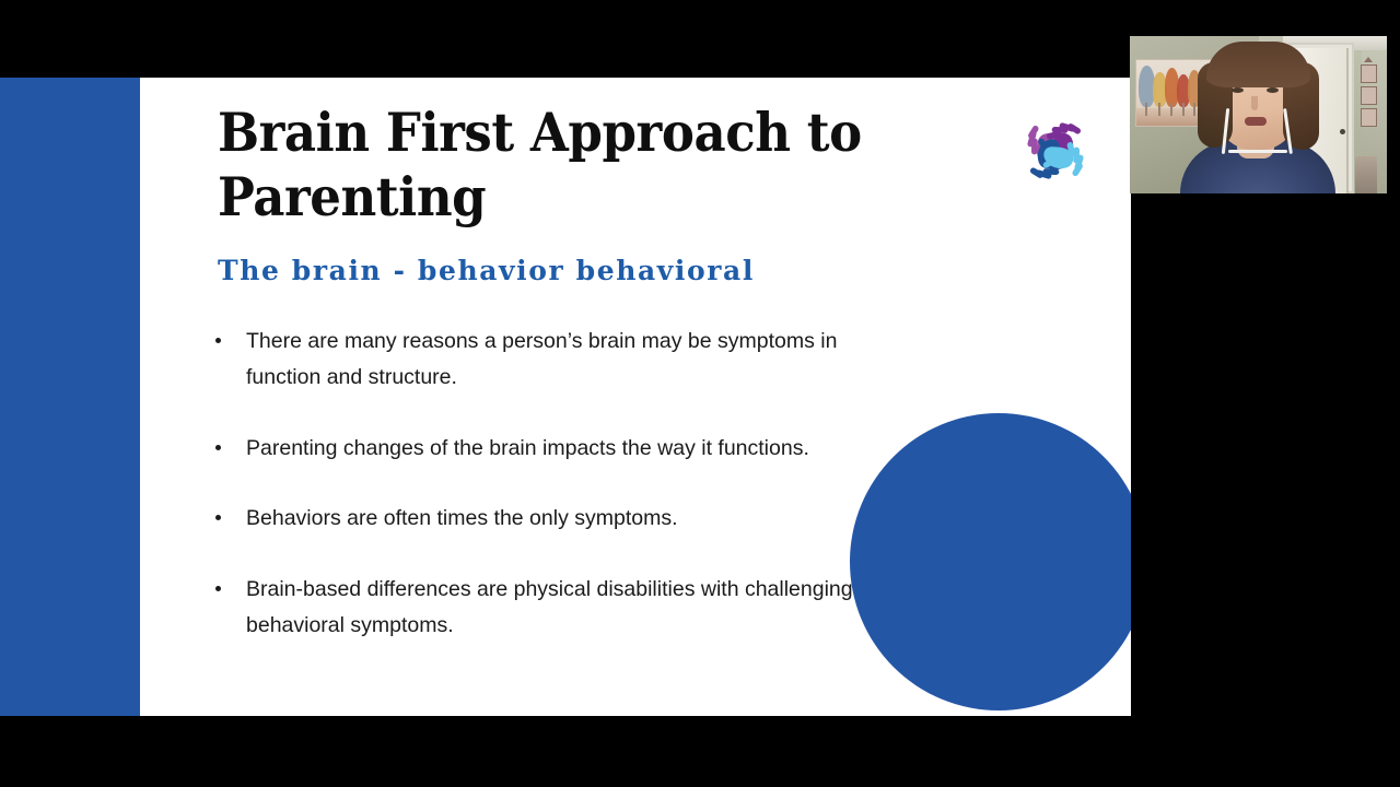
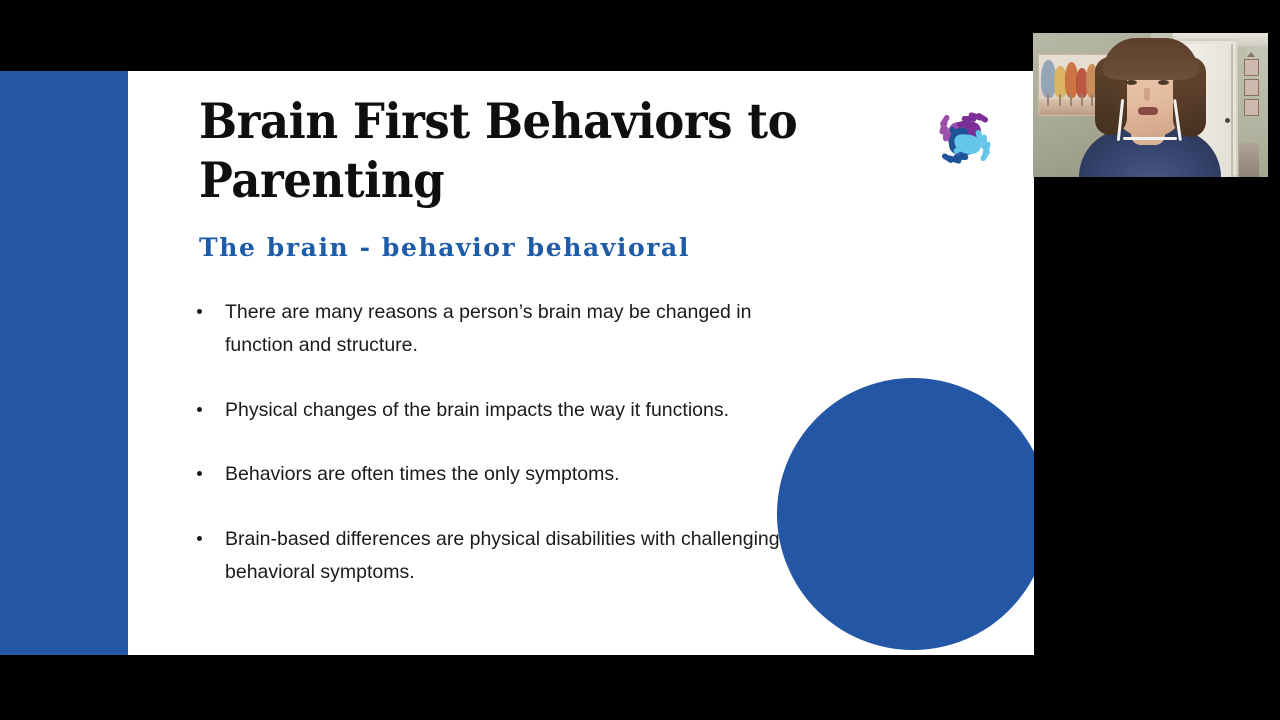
- Brain First Approach to Parenting
+ Brain First Behaviors to Parenting
  The brain - behavior behavioral
- There are many reasons a person’s brain may be symptoms in function and structure.
+ There are many reasons a person’s brain may be changed in function and structure.
- Parenting changes of the brain impacts the way it functions.
+ Physical changes of the brain impacts the way it functions.
  Behaviors are often times the only symptoms.
  Brain-based differences are physical disabilities with challenging behavioral symptoms.
